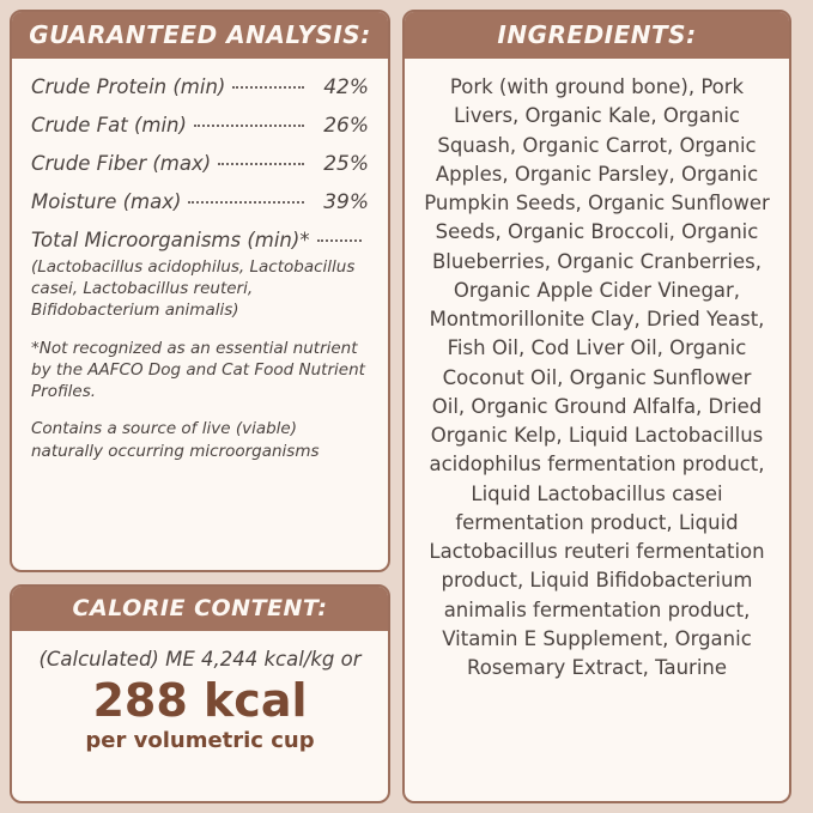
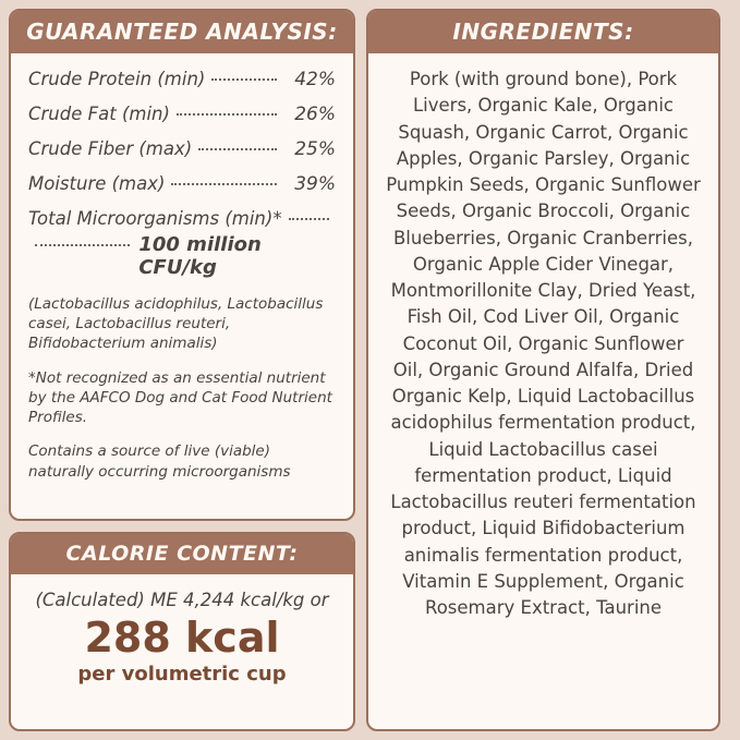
  GUARANTEED ANALYSIS:
  Crude Protein (min)
  42%
  Crude Fat (min)
  26%
  Crude Fiber (max)
  25%
  Moisture (max)
  39%
  Total Microorganisms (min)*
+ 100 million CFU/kg
  (Lactobacillus acidophilus, Lactobacillus casei, Lactobacillus reuteri, Bifidobacterium animalis)
  *Not recognized as an essential nutrient by the AAFCO Dog and Cat Food Nutrient Profiles.
  Contains a source of live (viable) naturally occurring microorganisms
  CALORIE CONTENT:
  (Calculated) ME 4,244 kcal/kg or
  288 kcal
  per volumetric cup
  INGREDIENTS:
  Pork (with ground bone), Pork Livers, Organic Kale, Organic Squash, Organic Carrot, Organic Apples, Organic Parsley, Organic Pumpkin Seeds, Organic Sunflower Seeds, Organic Broccoli, Organic Blueberries, Organic Cranberries, Organic Apple Cider Vinegar, Montmorillonite Clay, Dried Yeast, Fish Oil, Cod Liver Oil, Organic Coconut Oil, Organic Sunflower Oil, Organic Ground Alfalfa, Dried Organic Kelp, Liquid Lactobacillus acidophilus fermentation product, Liquid Lactobacillus casei fermentation product, Liquid Lactobacillus reuteri fermentation product, Liquid Bifidobacterium animalis fermentation product, Vitamin E Supplement, Organic Rosemary Extract, Taurine
